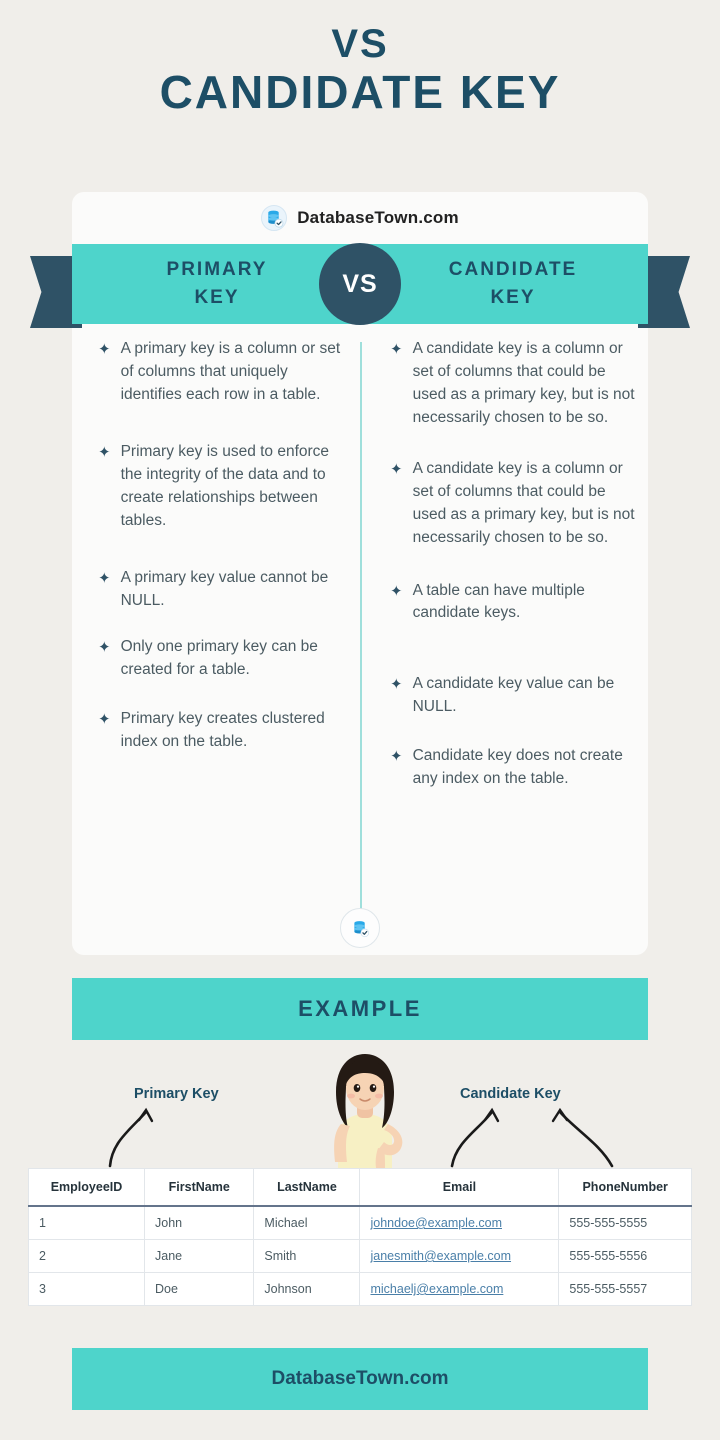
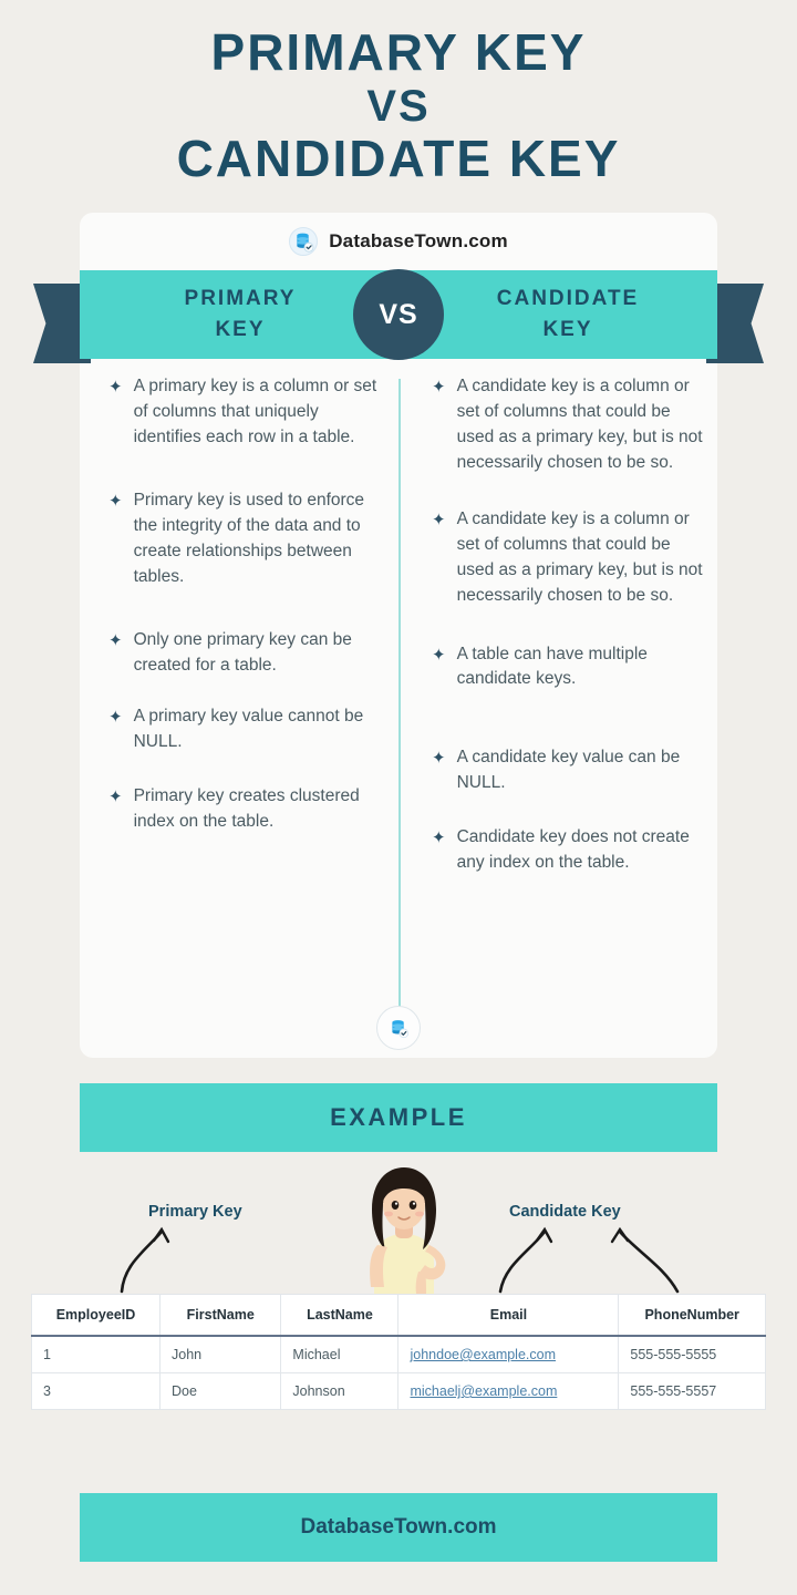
+ PRIMARY KEY
  VS
  CANDIDATE KEY
  DatabaseTown.com
  PRIMARY
  KEY
  CANDIDATE
  KEY
  VS
  ✦
  A primary key is a column or set of columns that uniquely identifies each row in a table.
  ✦
  Primary key is used to enforce the integrity of the data and to create relationships between tables.
  ✦
- A primary key value cannot be NULL.
+ Only one primary key can be created for a table.
  ✦
- Only one primary key can be created for a table.
+ A primary key value cannot be NULL.
  ✦
  Primary key creates clustered index on the table.
  ✦
  A candidate key is a column or set of columns that could be used as a primary key, but is not necessarily chosen to be so.
  ✦
  A candidate key is a column or set of columns that could be used as a primary key, but is not necessarily chosen to be so.
  ✦
  A table can have multiple candidate keys.
  ✦
  A candidate key value can be NULL.
  ✦
  Candidate key does not create any index on the table.
  EXAMPLE
  Primary Key
  Candidate Key
  EmployeeID	FirstName	LastName	Email	PhoneNumber
  1	John	Michael	johndoe@example.com	555-555-5555
- 2	Jane	Smith	janesmith@example.com	555-555-5556
  3	Doe	Johnson	michaelj@example.com	555-555-5557
  DatabaseTown.com
